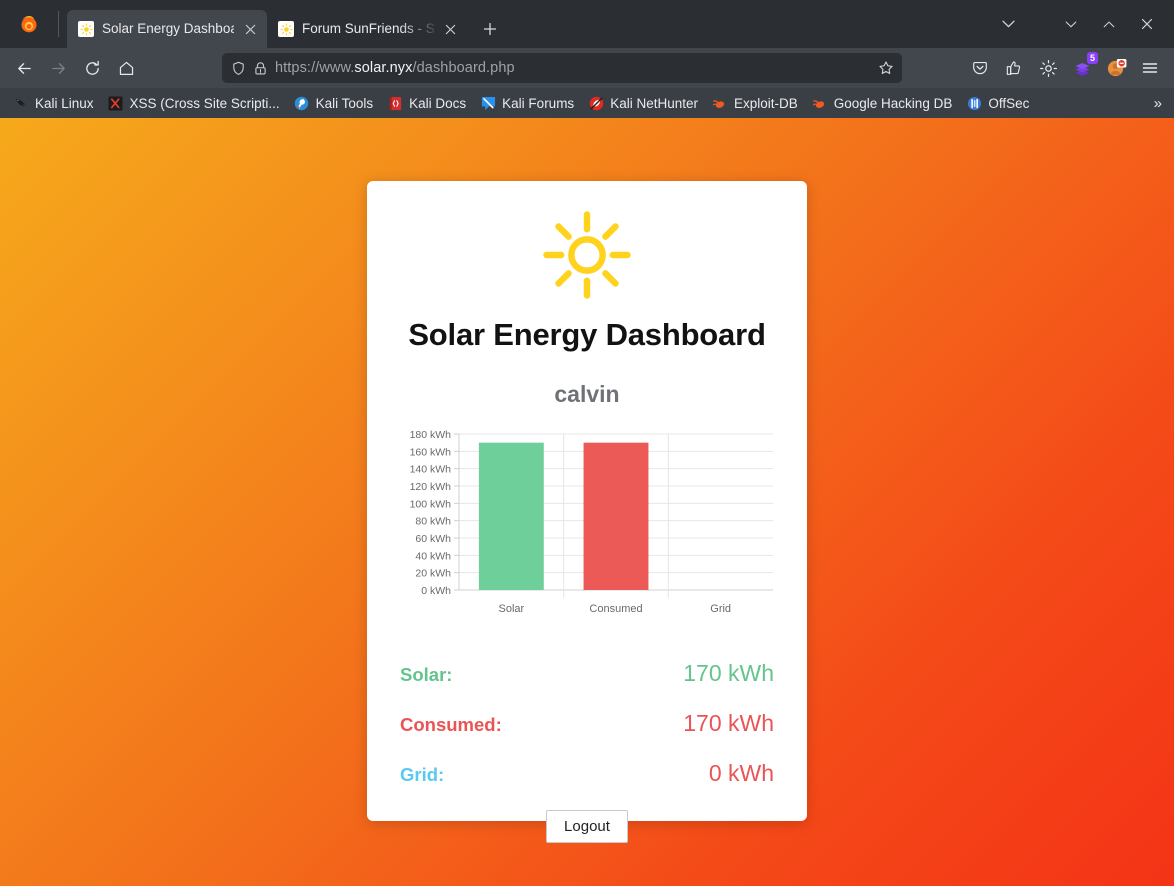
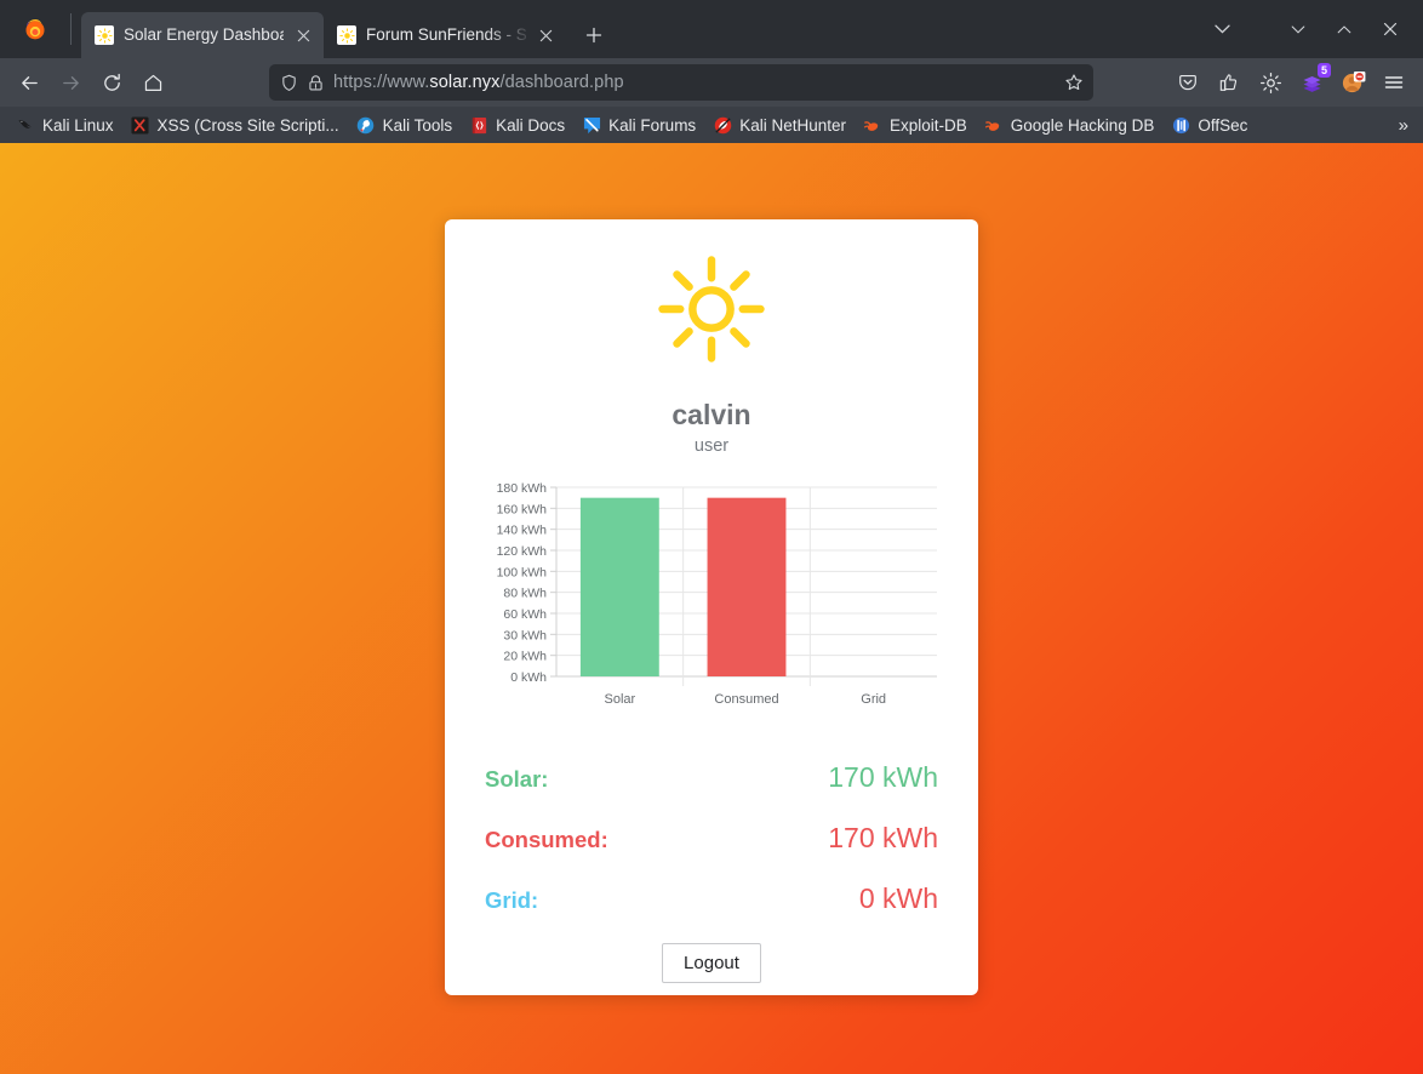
  Solar Energy Dashbo
  Forum SunFriends - S
  https://www.solar.nyx/dashboard.php
  5
  Kali Linux
  XSS (Cross Site Scripti...
  Kali Tools
  Kali Docs
  Kali Forums
  Kali NetHunter
  Exploit-DB
  Google Hacking DB
  OffSec
  »
- Solar Energy Dashboard
  calvin
+ user
  0 kWh
  20 kWh
- 40 kWh
+ 30 kWh
  60 kWh
  80 kWh
  100 kWh
  120 kWh
  140 kWh
  160 kWh
  180 kWh
  Solar
  Consumed
  Grid
  Solar:
  170 kWh
  Consumed:
  170 kWh
  Grid:
  0 kWh
  Logout
